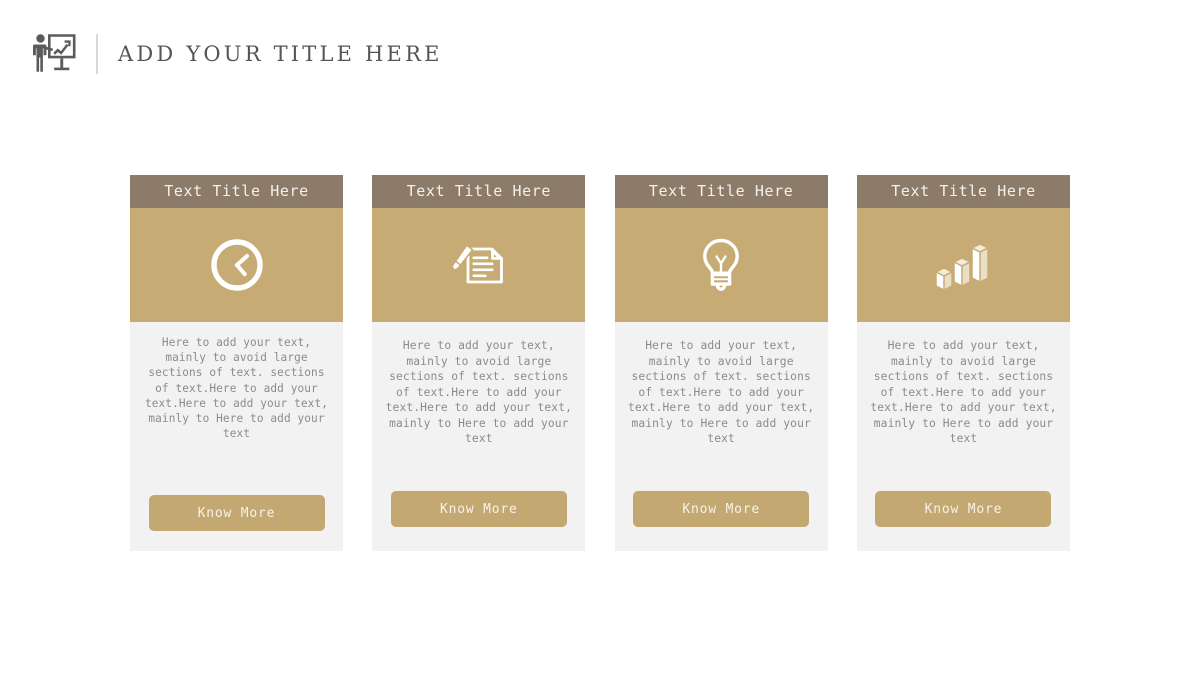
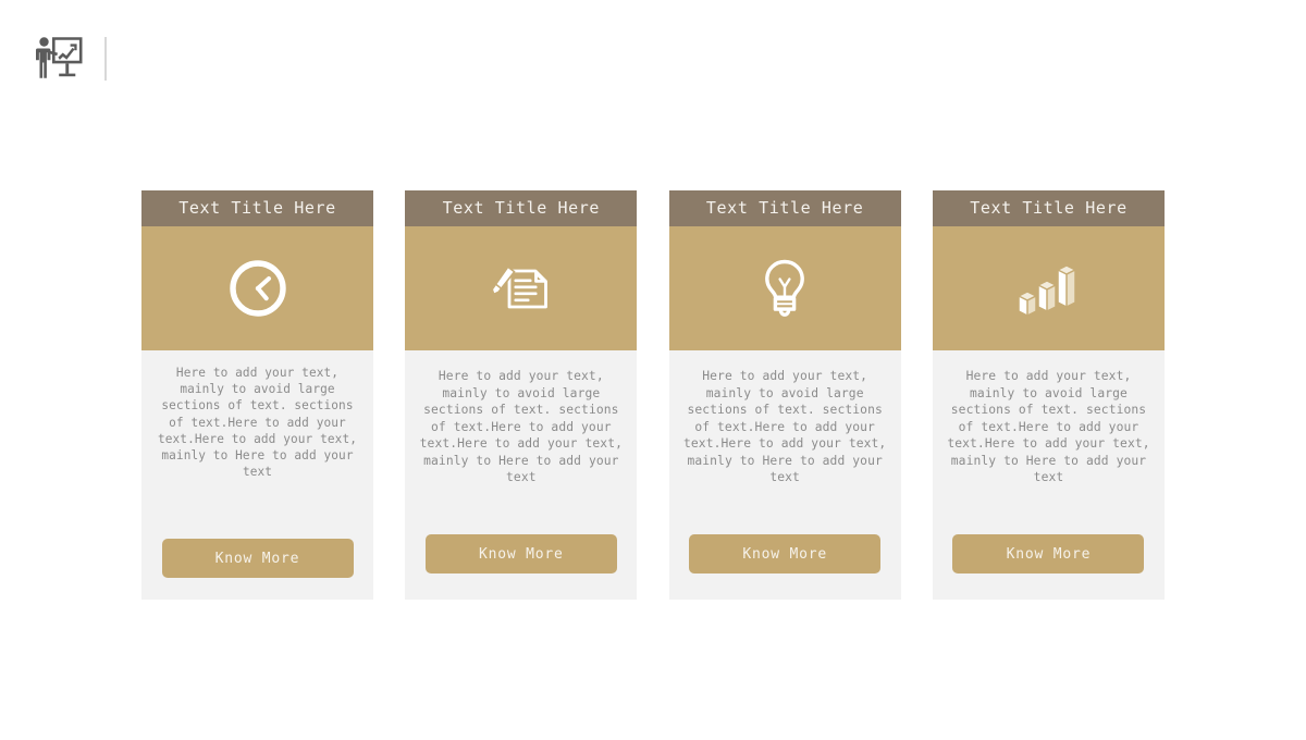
- ADD YOUR TITLE HERE
  Text Title Here
  Here to add your text, mainly to avoid large sections of text. sections of text.Here to add your text.Here to add your text, mainly to Here to add your text
  Know More
  Text Title Here
  Here to add your text, mainly to avoid large sections of text. sections of text.Here to add your text.Here to add your text, mainly to Here to add your text
  Know More
  Text Title Here
  Here to add your text, mainly to avoid large sections of text. sections of text.Here to add your text.Here to add your text, mainly to Here to add your text
  Know More
  Text Title Here
  Here to add your text, mainly to avoid large sections of text. sections of text.Here to add your text.Here to add your text, mainly to Here to add your text
  Know More
